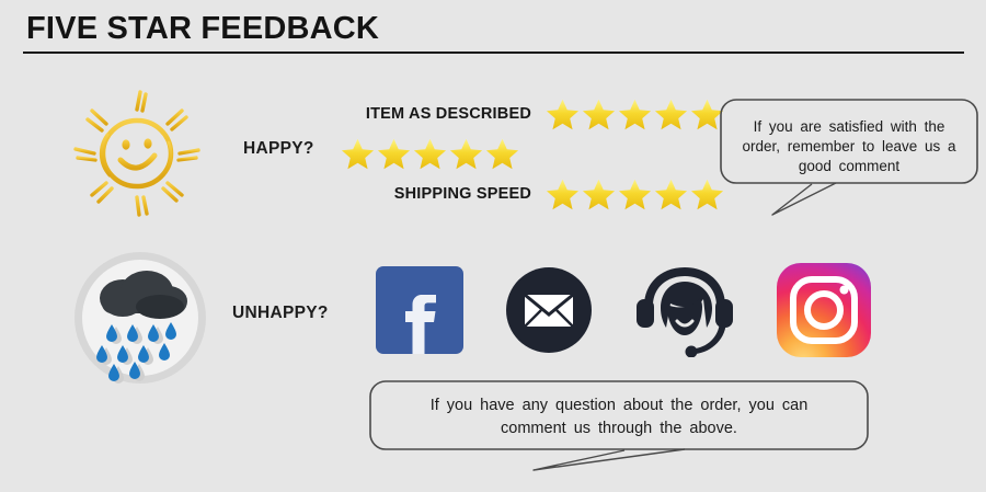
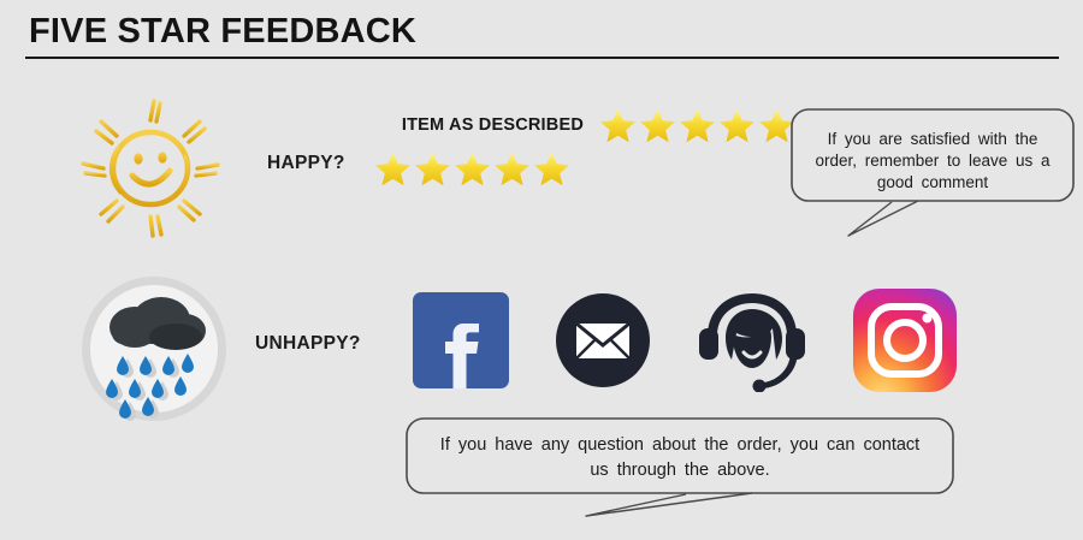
  FIVE STAR FEEDBACK
  HAPPY?
  UNHAPPY?
  ITEM AS DESCRIBED
- SHIPPING SPEED
  If you are satisfied with the order, remember to leave us a good comment
- If you have any question about the order, you can comment us through the above.
+ If you have any question about the order, you can contact us through the above.
